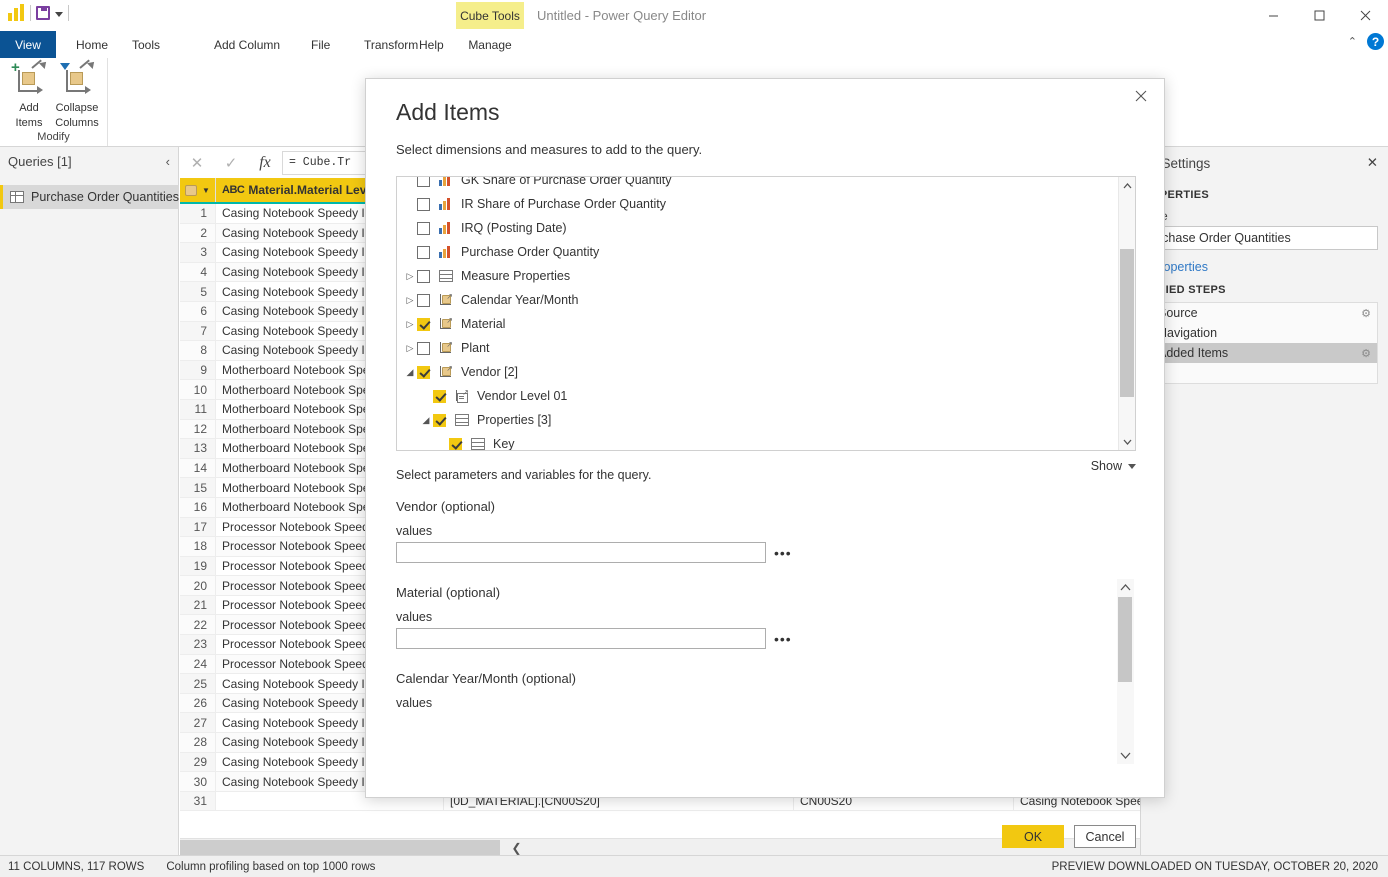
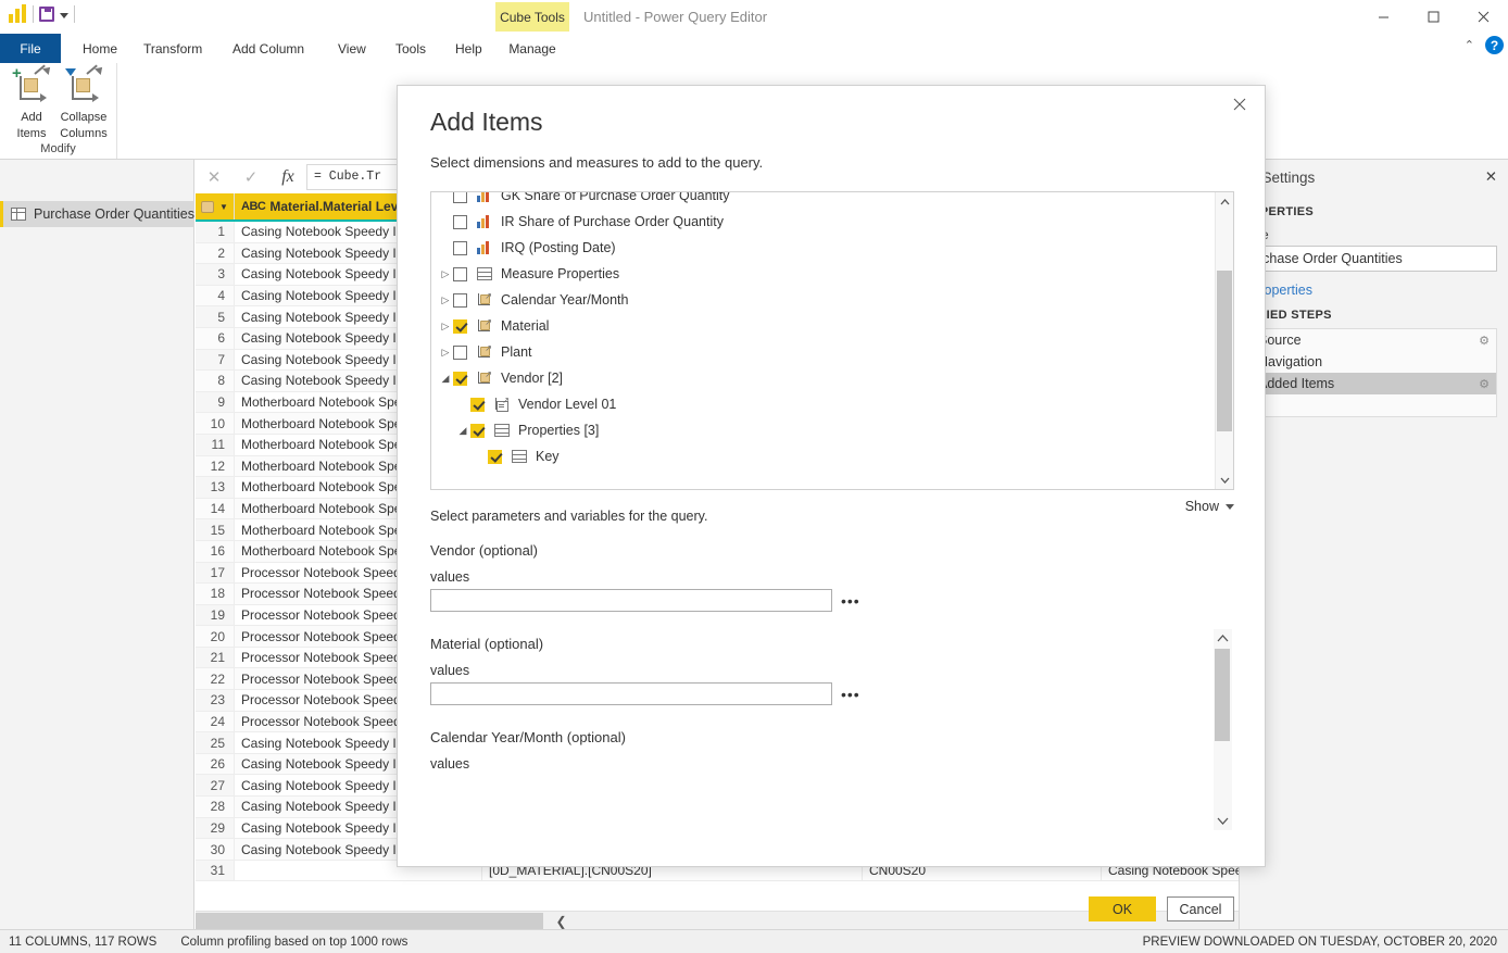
  Cube Tools
  Untitled - Power Query Editor
- View
+ File
  Home
- Tools
+ Transform
  Add Column
- File
+ View
- Transform
+ Tools
  Help
  Manage
  ⌃
  ?
  +
  Add
  Items
  Collapse
  Columns
  Modify
- Queries [1]
- ‹
  Purchase Order Quantities
  ✕
  ✓
  fx
  = Cube.Tr
  ▼
  ABC
  Material.Material Lev
  1
  Casing Notebook Speedy I
  2
  Casing Notebook Speedy I
  3
  Casing Notebook Speedy I
  4
  Casing Notebook Speedy I
  5
  Casing Notebook Speedy I
  6
  Casing Notebook Speedy I
  7
  Casing Notebook Speedy I
  8
  Casing Notebook Speedy I
  9
  Motherboard Notebook Sp
  10
  Motherboard Notebook Sp
  11
  Motherboard Notebook Sp
  12
  Motherboard Notebook Sp
  13
  Motherboard Notebook Sp
  14
  Motherboard Notebook Sp
  15
  Motherboard Notebook Sp
  16
  Motherboard Notebook Sp
  17
  Processor Notebook Spee
  18
  Processor Notebook Spee
  19
  Processor Notebook Spee
  20
  Processor Notebook Spee
  21
  Processor Notebook Spee
  22
  Processor Notebook Spee
  23
  Processor Notebook Spee
  24
  Processor Notebook Spee
  25
  Casing Notebook Speedy I
  26
  Casing Notebook Speedy I
  27
  Casing Notebook Speedy I
  28
  Casing Notebook Speedy I
  29
  Casing Notebook Speedy I
  30
  Casing Notebook Speedy I
  31
  [0D_MATERIAL].[CN00S20]
  CN00S20
  Casing Notebook Spe
  ❮
  Settings
  ✕
  ERTIES
  chase Order Quantities
  operties
  IED STEPS
  ource
  ⚙
  avigation
  dded Items
  ⚙
  11 COLUMNS, 117 ROWS
  Column profiling based on top 1000 rows
  PREVIEW DOWNLOADED ON TUESDAY, OCTOBER 20, 2020
  Add Items
  Select dimensions and measures to add to the query.
  GK Share of Purchase Order Quantity
  IR Share of Purchase Order Quantity
  IRQ (Posting Date)
- Purchase Order Quantity
  ▷
  Measure Properties
  ▷
  ↗
  Calendar Year/Month
  ▷
  ↗
  Material
  ▷
  ↗
  Plant
  ◢
  ↗
  Vendor [2]
  ↗
  Vendor Level 01
  ◢
  Properties [3]
  Key
  Show
  Select parameters and variables for the query.
  Vendor (optional)
  values
  •••
  Material (optional)
  values
  •••
  Calendar Year/Month (optional)
  values
  OK
  Cancel
